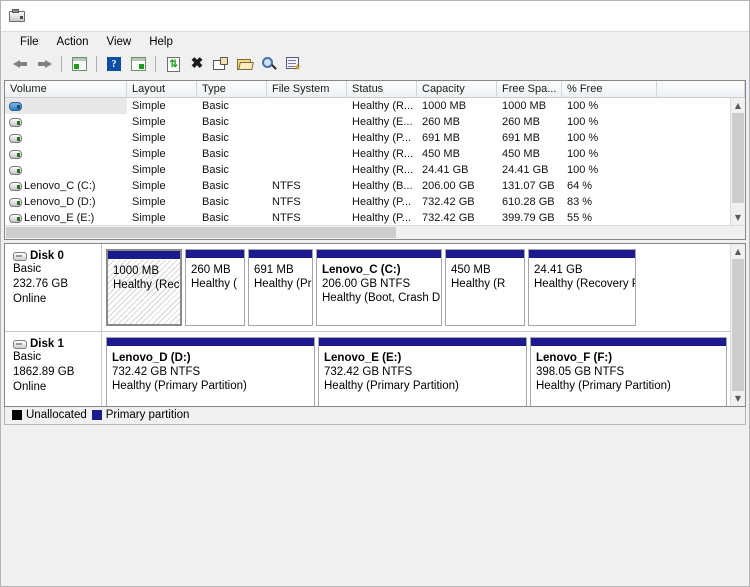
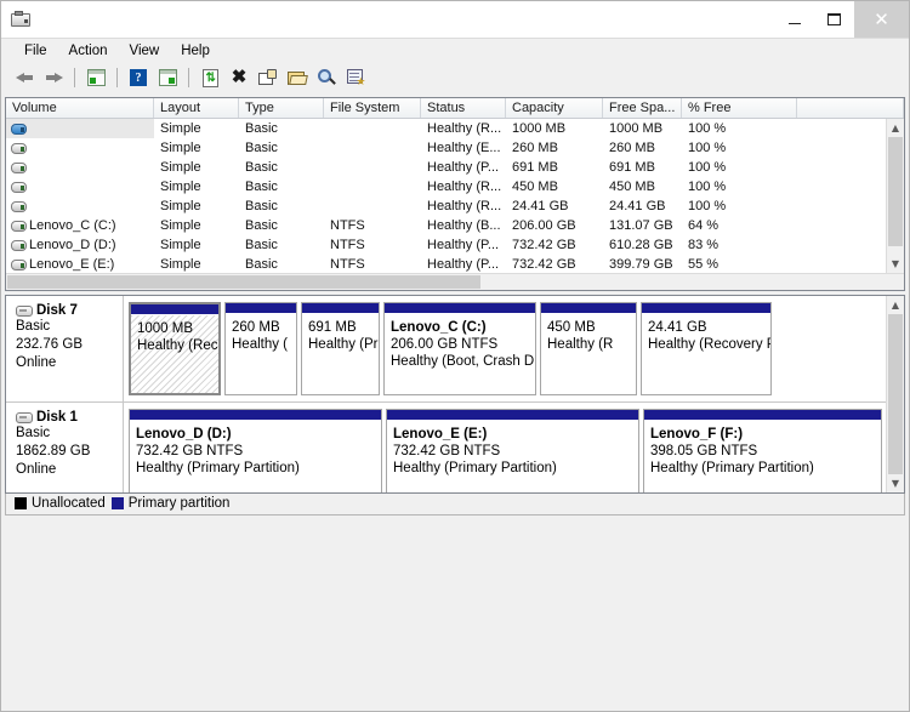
+ ✕
  File
  Action
  View
  Help
  ?
  ⇅
  ✖
  ★
  Volume
  Layout
  Type
  File System
  Status
  Capacity
  Free Spa...
  % Free
  Simple
  Basic
  Healthy (R...
  1000 MB
  1000 MB
  100 %
  Simple
  Basic
  Healthy (E...
  260 MB
  260 MB
  100 %
  Simple
  Basic
  Healthy (P...
  691 MB
  691 MB
  100 %
  Simple
  Basic
  Healthy (R...
  450 MB
  450 MB
  100 %
  Simple
  Basic
  Healthy (R...
  24.41 GB
  24.41 GB
  100 %
  Lenovo_C (C:)
  Simple
  Basic
  NTFS
  Healthy (B...
  206.00 GB
  131.07 GB
  64 %
  Lenovo_D (D:)
  Simple
  Basic
  NTFS
  Healthy (P...
  732.42 GB
  610.28 GB
  83 %
  Lenovo_E (E:)
  Simple
  Basic
  NTFS
  Healthy (P...
  732.42 GB
  399.79 GB
  55 %
  ▲
  ▼
- Disk 0
+ Disk 7
  Basic
  232.76 GB
  Online
  1000 MB
  Healthy (Rec
  260 MB
  Healthy (
  691 MB
  Healthy (Pr
  Lenovo_C (C:)
  206.00 GB NTFS
  Healthy (Boot, Crash D
  450 MB
  Healthy (R
  24.41 GB
  Healthy (Recovery
  Disk 1
  Basic
  1862.89 GB
  Online
  Lenovo_D (D:)
  732.42 GB NTFS
  Healthy (Primary Partition)
  Lenovo_E (E:)
  732.42 GB NTFS
  Healthy (Primary Partition)
  Lenovo_F (F:)
  398.05 GB NTFS
  Healthy (Primary Partition)
  ▲
  ▼
  Unallocated
  Primary partition
